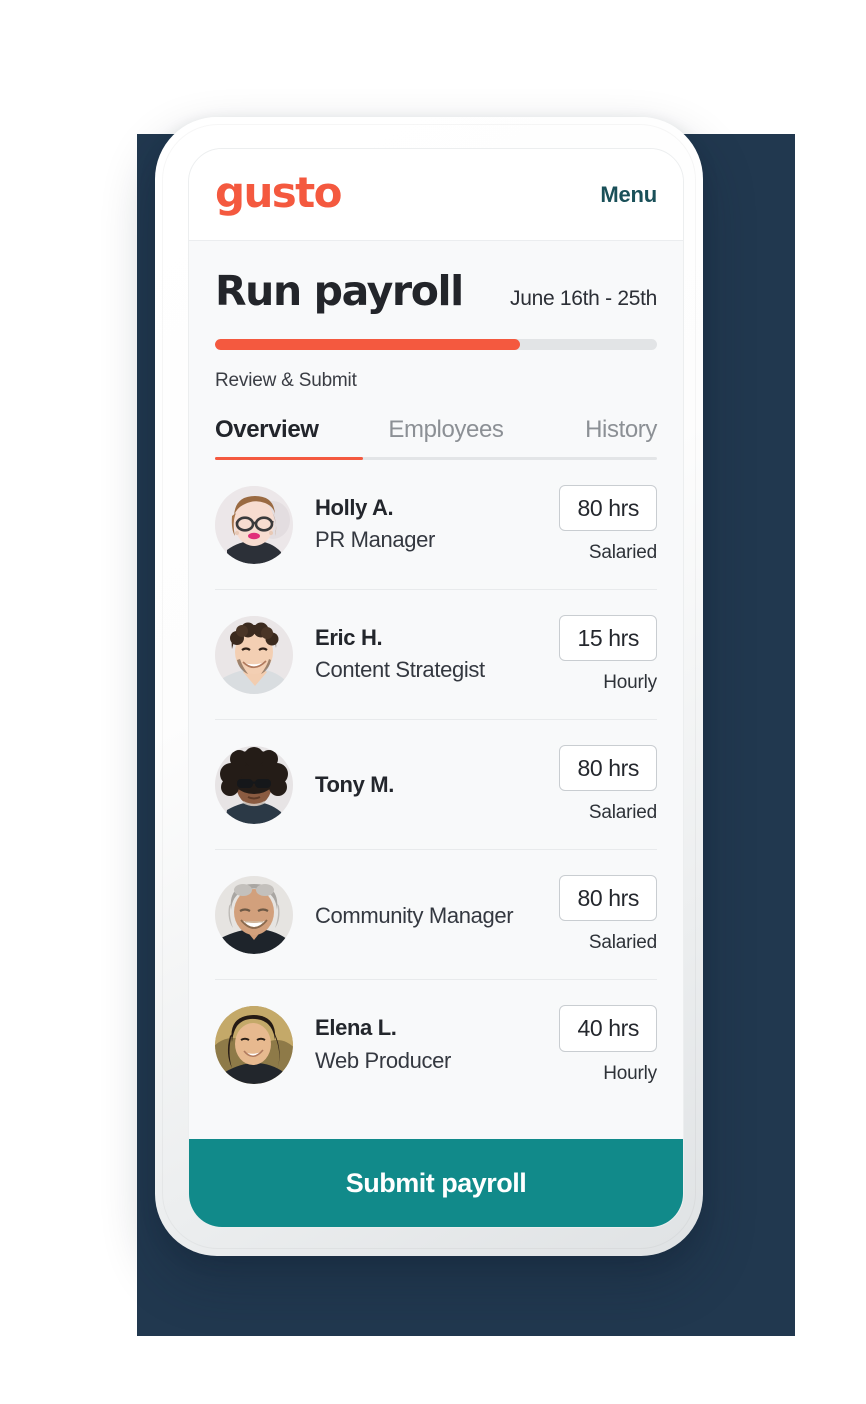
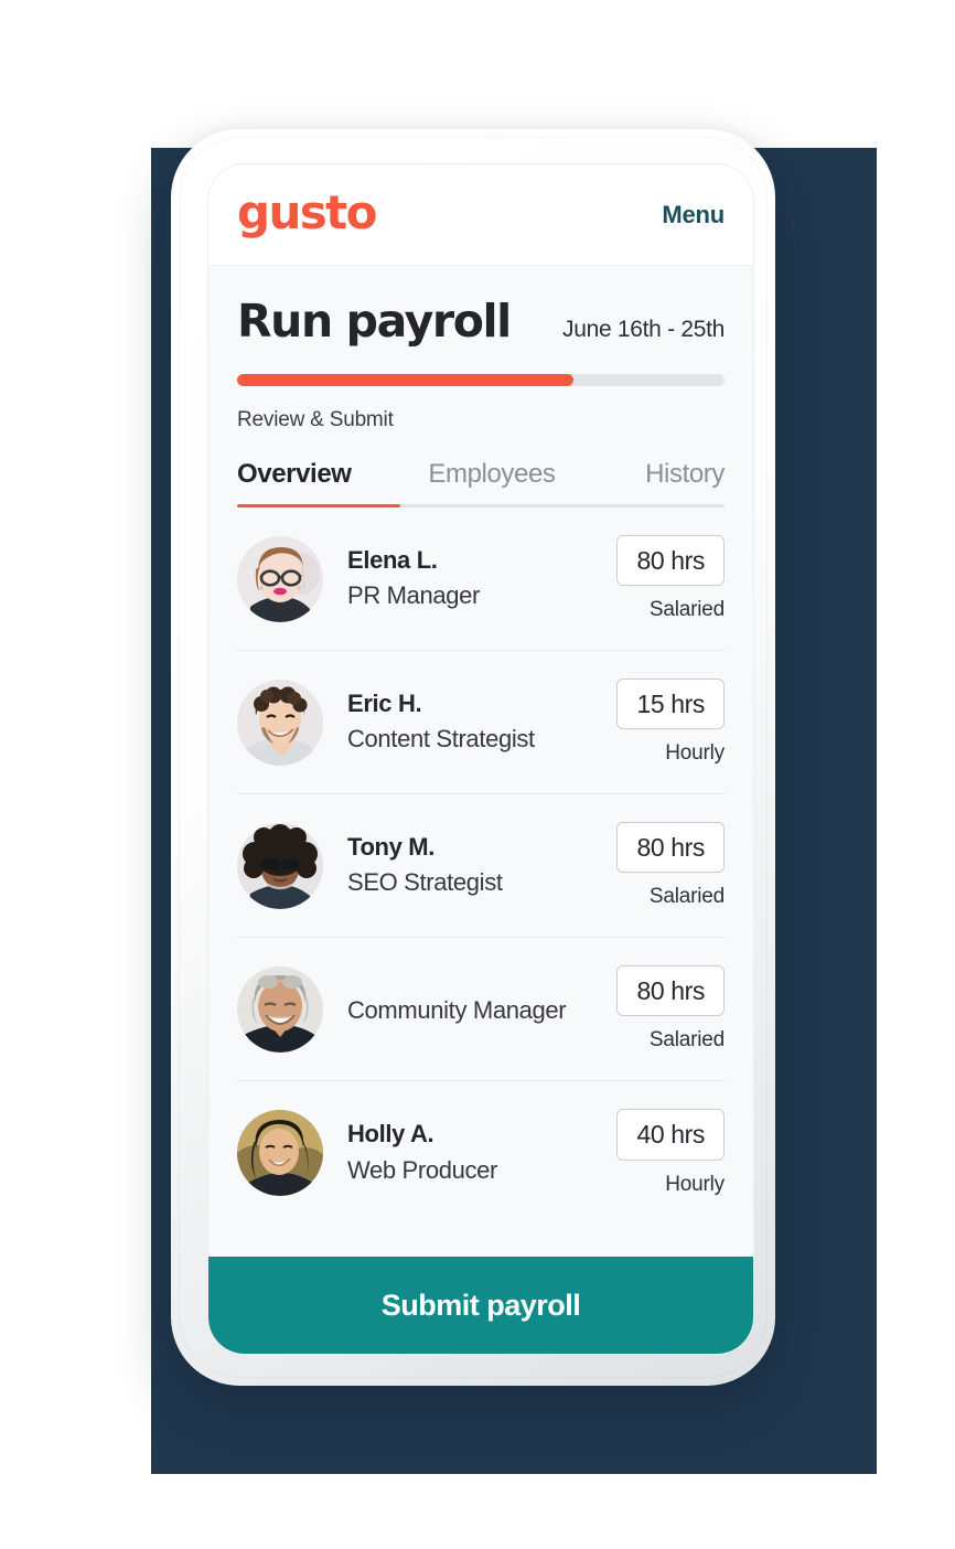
  gusto
  Menu
  Run payroll
  June 16th - 25th
  Review & Submit
  Overview
  Employees
  History
- Holly A.
+ Elena L.
  PR Manager
  80 hrs
  Salaried
  Eric H.
  Content Strategist
  15 hrs
  Hourly
  Tony M.
+ SEO Strategist
  80 hrs
  Salaried
  Community Manager
  80 hrs
  Salaried
- Elena L.
+ Holly A.
  Web Producer
  40 hrs
  Hourly
  Submit payroll
